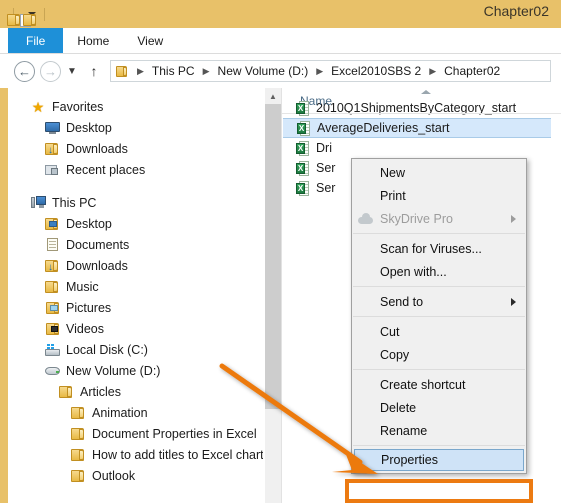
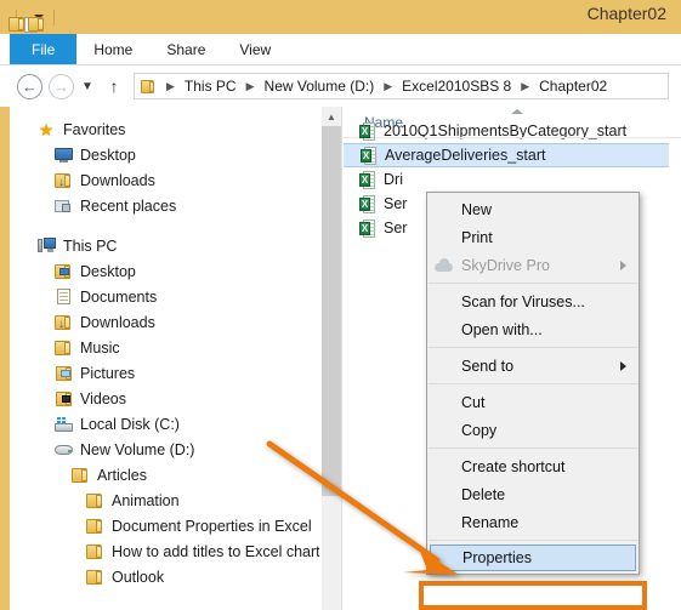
  Chapter02
  File
  Home
+ Share
  View
  ←
  →
  ▼
  ↑
  ▶
  This PC
  ▶
  New Volume (D:)
  ▶
- Excel2010SBS 2
+ Excel2010SBS 8
  ▶
  Chapter02
  ★
  Favorites
  Desktop
  ↓
  Downloads
  Recent places
  This PC
  Desktop
  Documents
  ↓
  Downloads
  Music
  Pictures
  Videos
  Local Disk (C:)
  New Volume (D:)
  Articles
  Animation
  Document Properties in Excel
  How to add titles to Excel chart
  Outlook
  ▲
  ame
  X
  2010Q1ShipmentsByCategory_start
  X
  AverageDeliveries_start
  X
  Dri
  X
  Ser
  X
  Ser
  New
  Print
  SkyDrive Pro
  Scan for Viruses...
  Open with...
  Send to
  Cut
  Copy
  Create shortcut
  Delete
  Rename
  Properties
